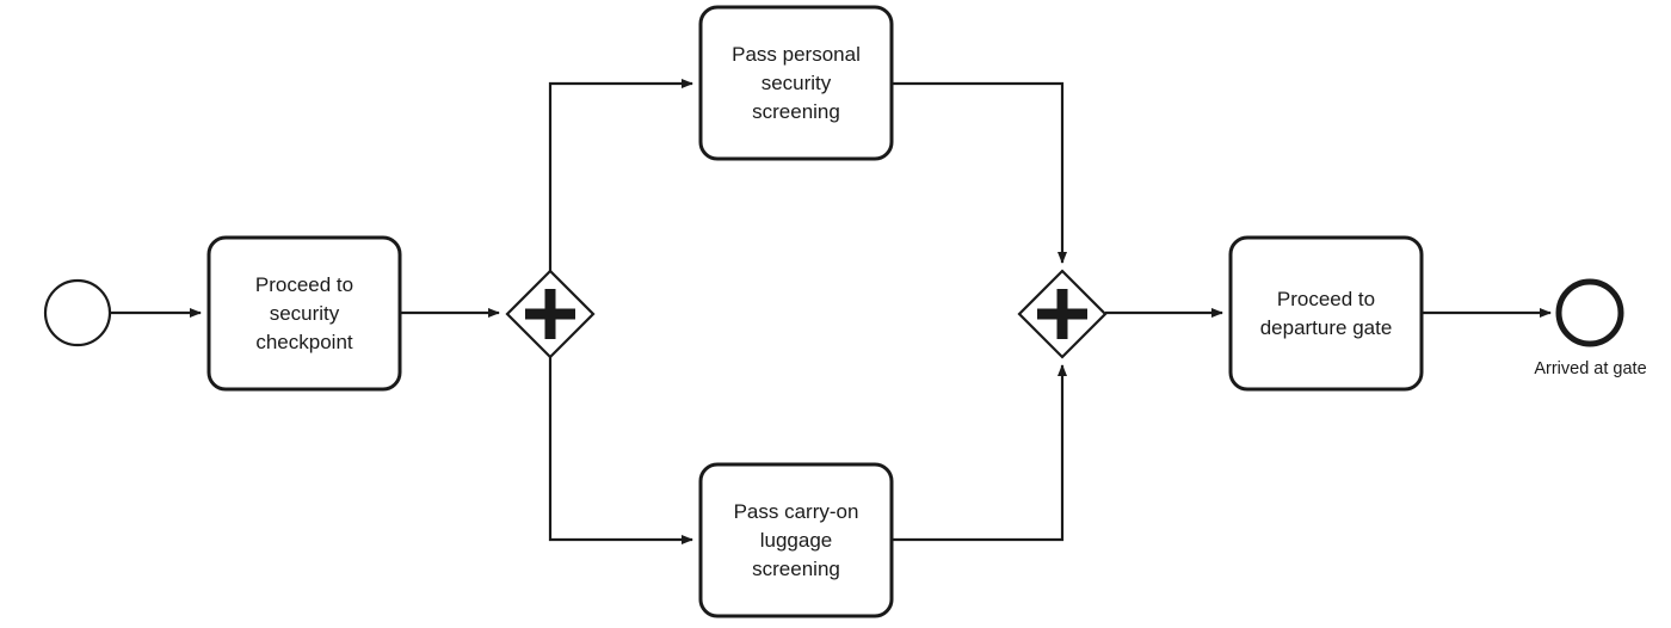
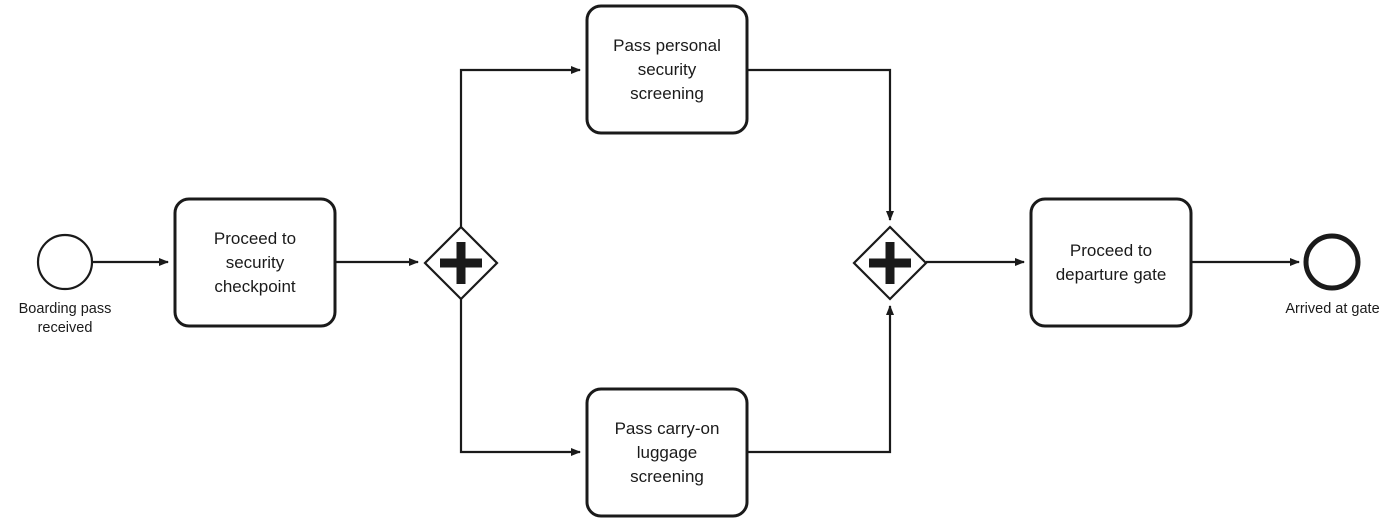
  Proceed to
  security
  checkpoint
  Pass personal
  security
  screening
  Pass carry-on
  luggage
  screening
  Proceed to
  departure gate
+ Boarding pass
+ received
  Arrived at gate
